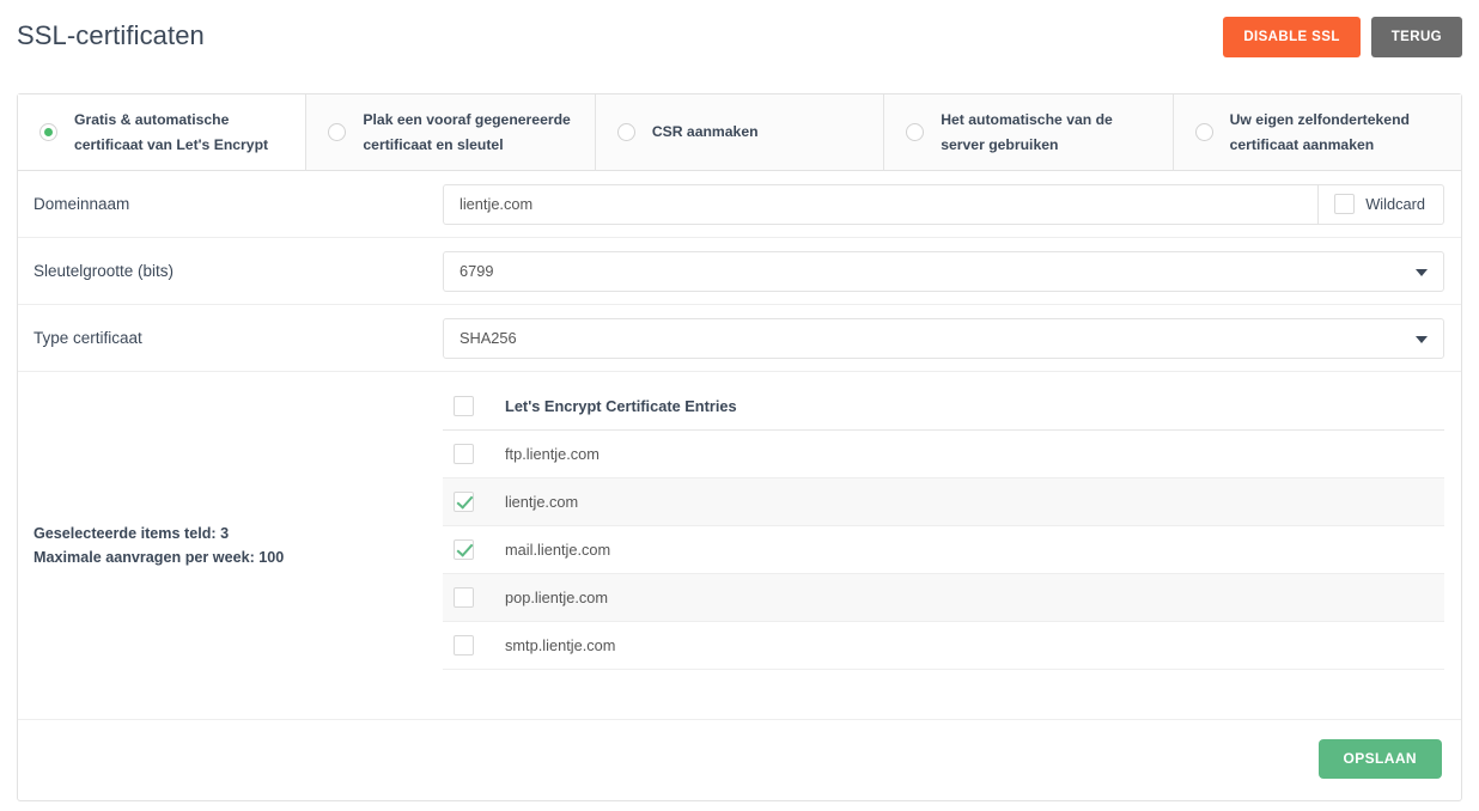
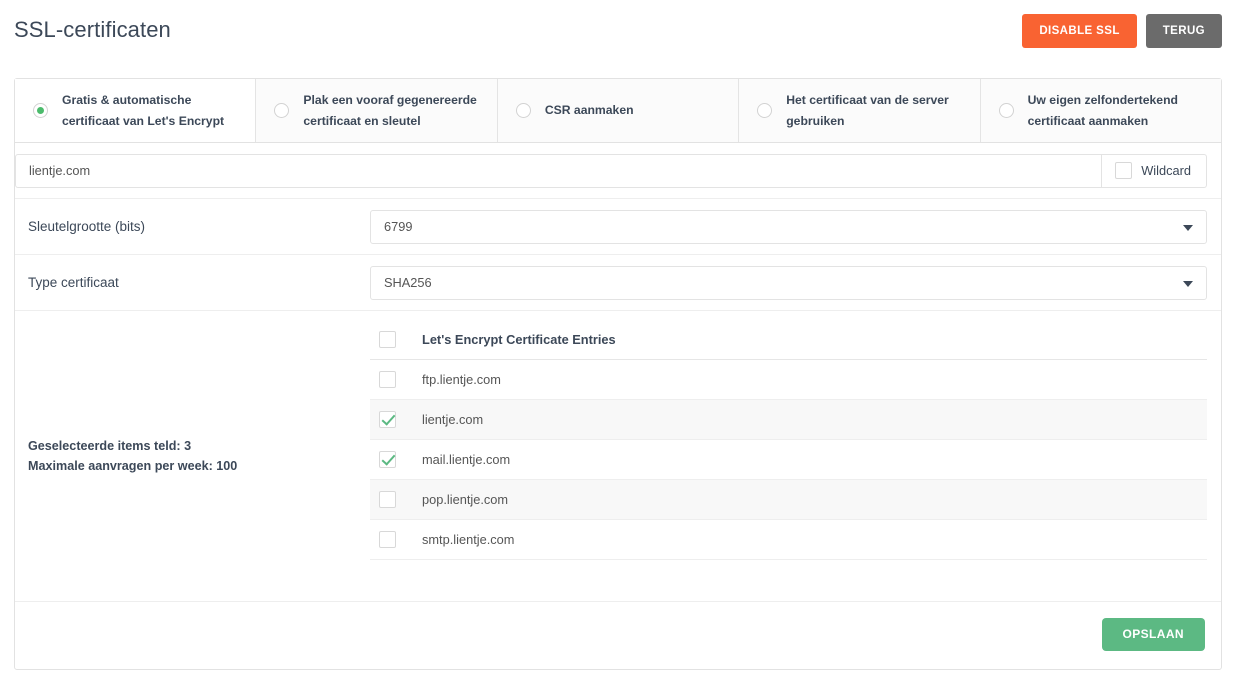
  SSL-certificaten
  DISABLE SSL
  TERUG
  Gratis & automatische certificaat van Let's Encrypt
  Plak een vooraf gegenereerde certificaat en sleutel
  CSR aanmaken
- Het automatische van de server gebruiken
+ Het certificaat van de server gebruiken
  Uw eigen zelfondertekend certificaat aanmaken
- Domeinnaam
  lientje.com
  Wildcard
  Sleutelgrootte (bits)
  6799
  Type certificaat
  SHA256
  Geselecteerde items teld: 3
  Maximale aanvragen per week: 100
  Let's Encrypt Certificate Entries
  ftp.lientje.com
  lientje.com
  mail.lientje.com
  pop.lientje.com
  smtp.lientje.com
  OPSLAAN
